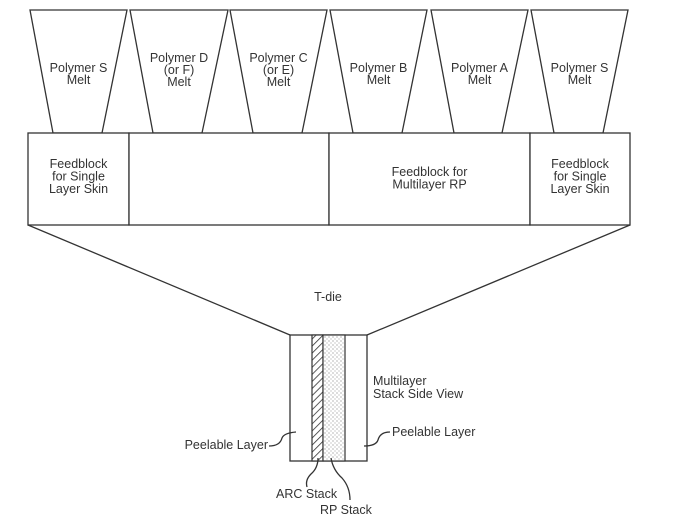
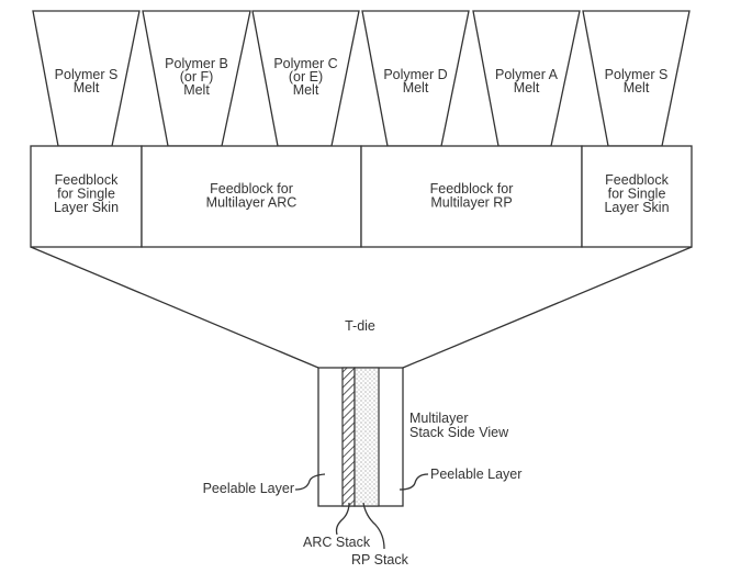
  Polymer S Melt
- Polymer D (or F) Melt
+ Polymer B (or F) Melt
  Polymer C (or E) Melt
- Polymer B Melt
+ Polymer D Melt
  Polymer A Melt
  Polymer S Melt
  Feedblock for Single Layer Skin
+ Feedblock for Multilayer ARC
  Feedblock for Multilayer RP
  Feedblock for Single Layer Skin
  T-die
  Multilayer Stack Side View
  Peelable Layer
  Peelable Layer
  ARC Stack
  RP Stack
